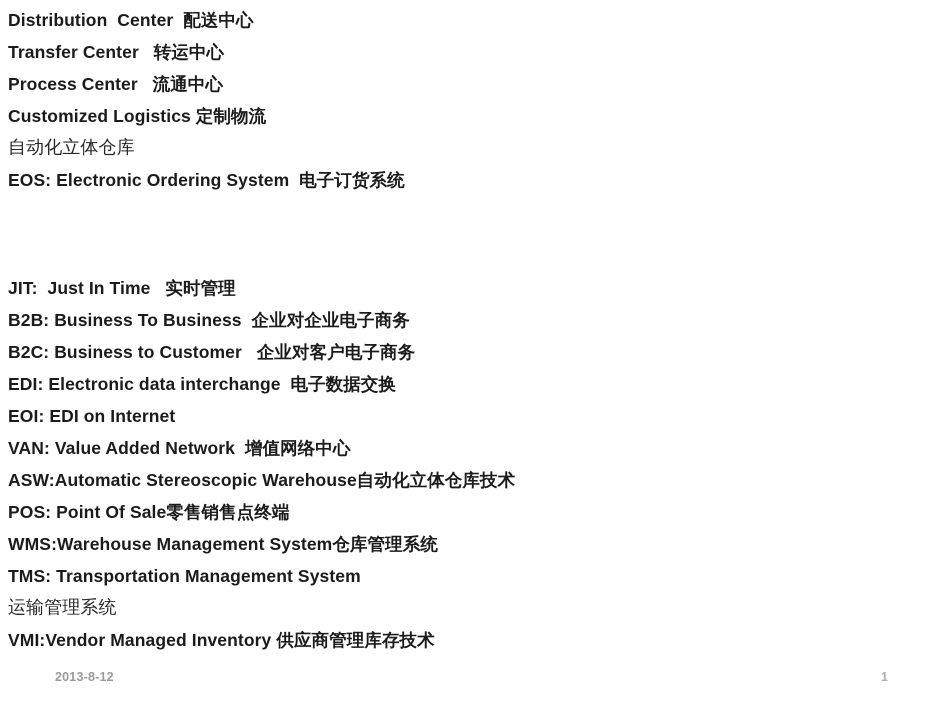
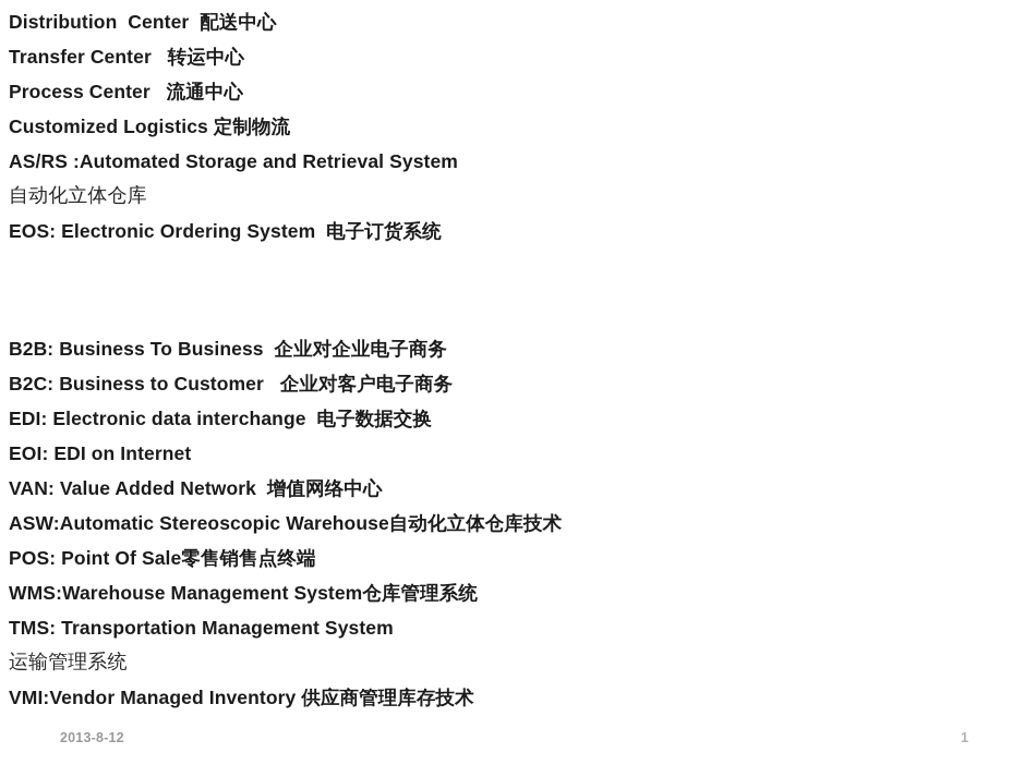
  Distribution Center 配送中心
  Transfer Center 转运中心
  Process Center 流通中心
  Customized Logistics 定制物流
+ AS/RS :Automated Storage and Retrieval System
  自动化立体仓库
  EOS: Electronic Ordering System 电子订货系统
- JIT: Just In Time 实时管理
  B2B: Business To Business 企业对企业电子商务
  B2C: Business to Customer 企业对客户电子商务
  EDI: Electronic data interchange 电子数据交换
  EOI: EDI on Internet
  VAN: Value Added Network 增值网络中心
  ASW:Automatic Stereoscopic Warehouse自动化立体仓库技术
  POS: Point Of Sale零售销售点终端
  WMS:Warehouse Management System仓库管理系统
  TMS: Transportation Management System
  运输管理系统
  VMI:Vendor Managed Inventory 供应商管理库存技术
  2013-8-12
  1
